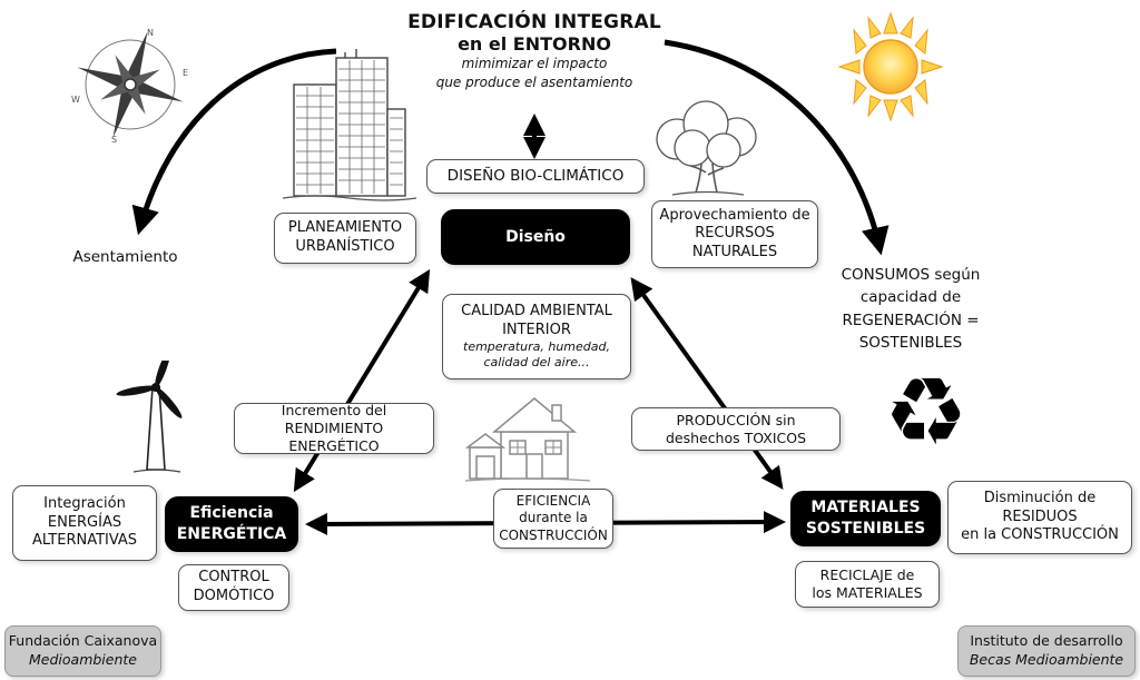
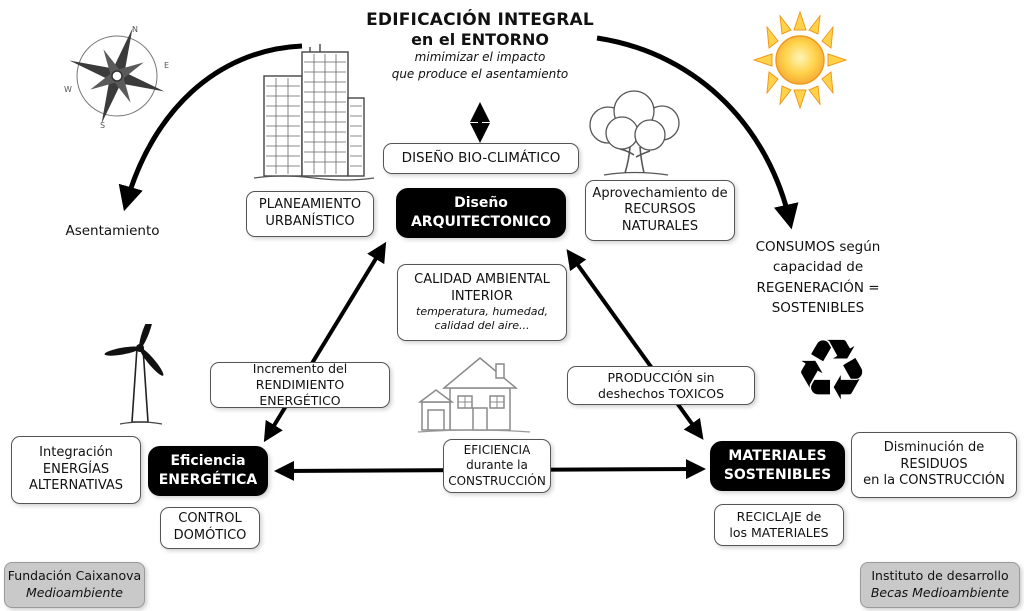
  N
  E
  S
  W
  ♻
  EDIFICACIÓN INTEGRAL
  en el ENTORNO
  mimimizar el impacto
  que produce el asentamiento
  DISEÑO BIO-CLIMÁTICO
  Diseño
+ ARQUITECTONICO
  PLANEAMIENTO
  URBANÍSTICO
  Aprovechamiento de
  RECURSOS
  NATURALES
  Asentamiento
  CONSUMOS según
  capacidad de
  REGENERACIÓN =
  SOSTENIBLES
  CALIDAD AMBIENTAL
  INTERIOR
  temperatura, humedad,
  calidad del aire...
  Incremento del
  RENDIMIENTO ENERGÉTICO
  PRODUCCIÓN sin
  deshechos TOXICOS
  Integración
  ENERGÍAS
  ALTERNATIVAS
  Eficiencia
  ENERGÉTICA
  CONTROL
  DOMÓTICO
  EFICIENCIA
  durante la
  CONSTRUCCIÓN
  MATERIALES
  SOSTENIBLES
  RECICLAJE de
  los MATERIALES
  Disminución de
  RESIDUOS
  en la CONSTRUCCIÓN
  Fundación Caixanova
  Medioambiente
  Instituto de desarrollo
  Becas Medioambiente
